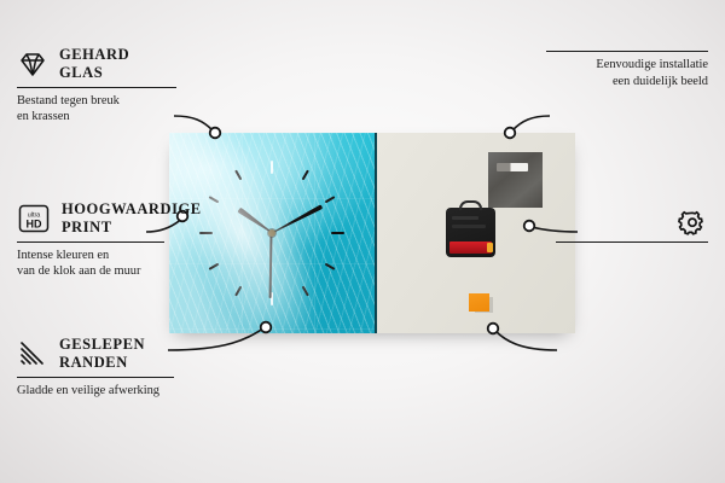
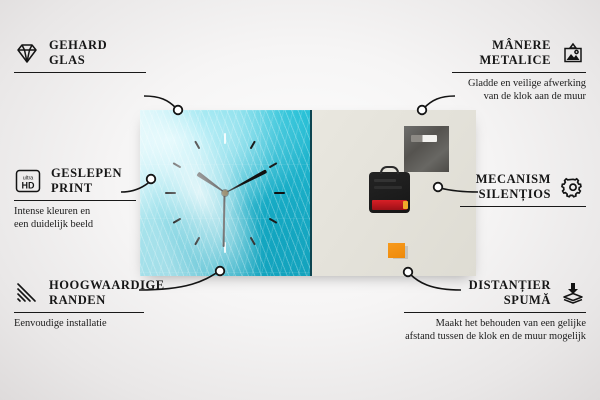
  GEHARD
  GLAS
- Bestand tegen breuk
- en krassen
  HD
- HOOGWAARDIGE
+ GESLEPEN
  PRINT
  Intense kleuren en
- van de klok aan de muur
+ een duidelijk beeld
- GESLEPEN
+ HOOGWAARDIGE
  RANDEN
- Gladde en veilige afwerking
+ Eenvoudige installatie
+ MÂNERE
+ METALICE
- Eenvoudige installatie
+ Gladde en veilige afwerking
- een duidelijk beeld
+ van de klok aan de muur
+ MECANISM
+ SILENȚIOS
+ DISTANȚIER
+ SPUMĂ
+ Maakt het behouden van een gelijke
+ afstand tussen de klok en de muur mogelijk
